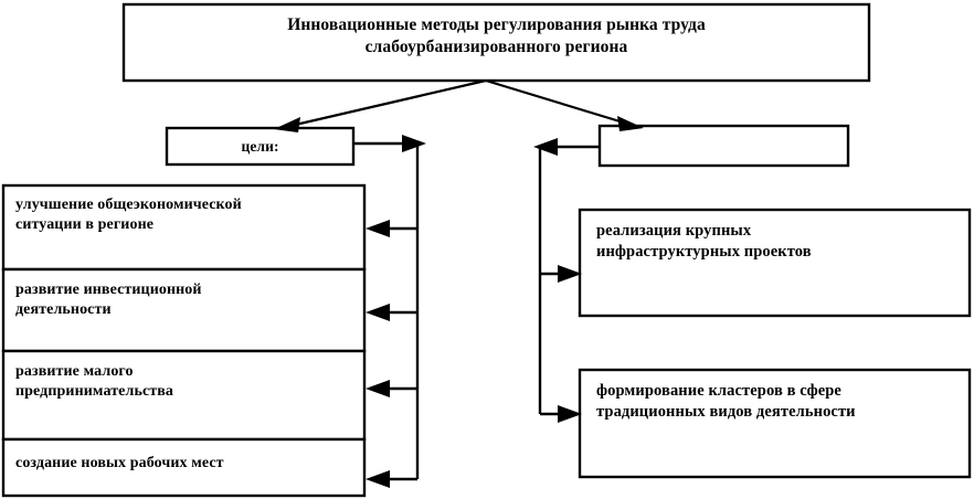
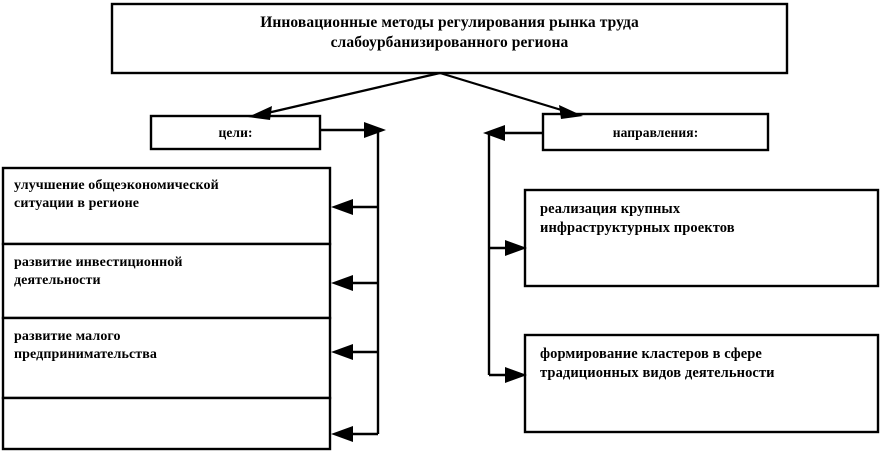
  Инновационные методы регулирования рынка труда
  слабоурбанизированного региона
  цели:
+ направления:
  улучшение общеэкономической
  ситуации в регионе
  развитие инвестиционной
  деятельности
  развитие малого
  предпринимательства
- создание новых рабочих мест
  реализация крупных
  инфраструктурных проектов
  формирование кластеров в сфере
  традиционных видов деятельности
